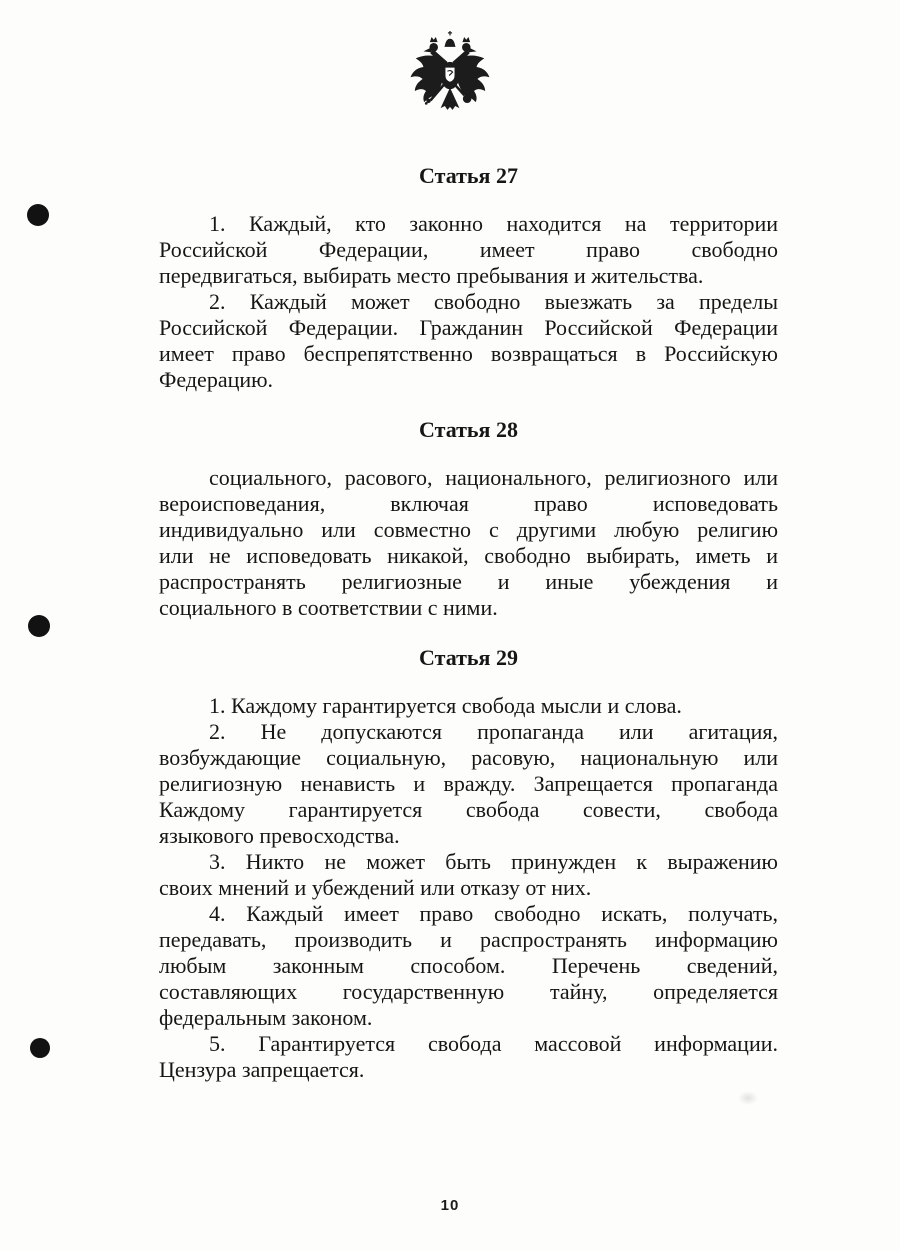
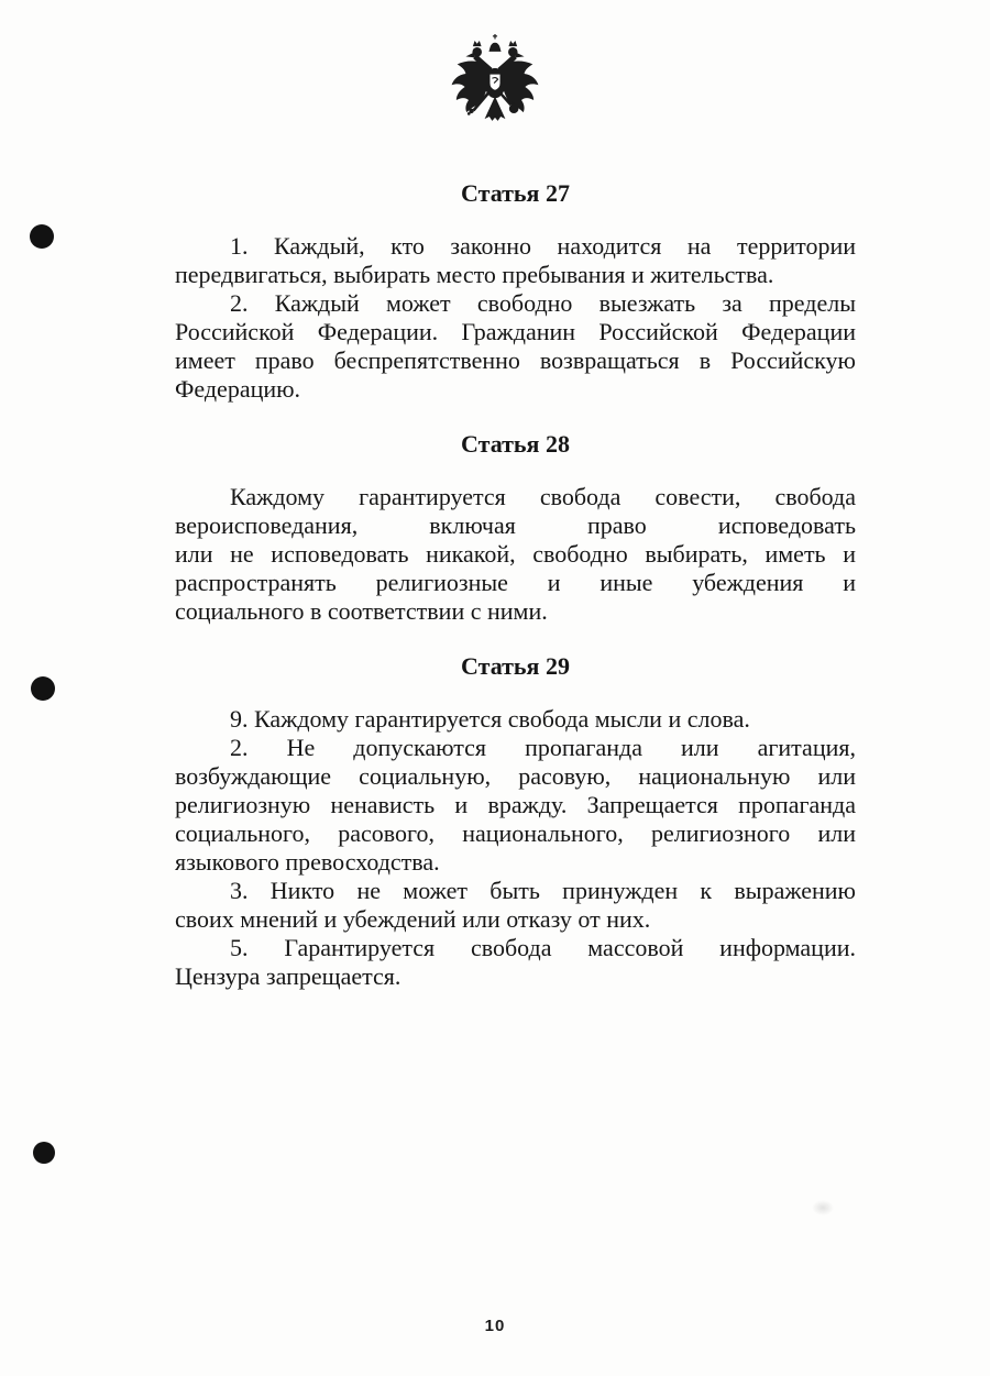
  Статья 27
  1. Каждый, кто законно находится на территории
- Российской Федерации, имеет право свободно
  передвигаться, выбирать место пребывания и жительства.
  2. Каждый может свободно выезжать за пределы
  Российской Федерации. Гражданин Российской Федерации
  имеет право беспрепятственно возвращаться в Российскую
  Федерацию.
  Статья 28
- социального, расового, национального, религиозного или
+ Каждому гарантируется свобода совести, свобода
  вероисповедания, включая право исповедовать
- индивидуально или совместно с другими любую религию
  или не исповедовать никакой, свободно выбирать, иметь и
  распространять религиозные и иные убеждения и
  социального в соответствии с ними.
  Статья 29
- 1. Каждому гарантируется свобода мысли и слова.
+ 9. Каждому гарантируется свобода мысли и слова.
  2. Не допускаются пропаганда или агитация,
  возбуждающие социальную, расовую, национальную или
  религиозную ненависть и вражду. Запрещается пропаганда
- Каждому гарантируется свобода совести, свобода
+ социального, расового, национального, религиозного или
  языкового превосходства.
  3. Никто не может быть принужден к выражению
  своих мнений и убеждений или отказу от них.
- 4. Каждый имеет право свободно искать, получать,
- передавать, производить и распространять информацию
- любым законным способом. Перечень сведений,
- составляющих государственную тайну, определяется
- федеральным законом.
  5. Гарантируется свобода массовой информации.
  Цензура запрещается.
  10
